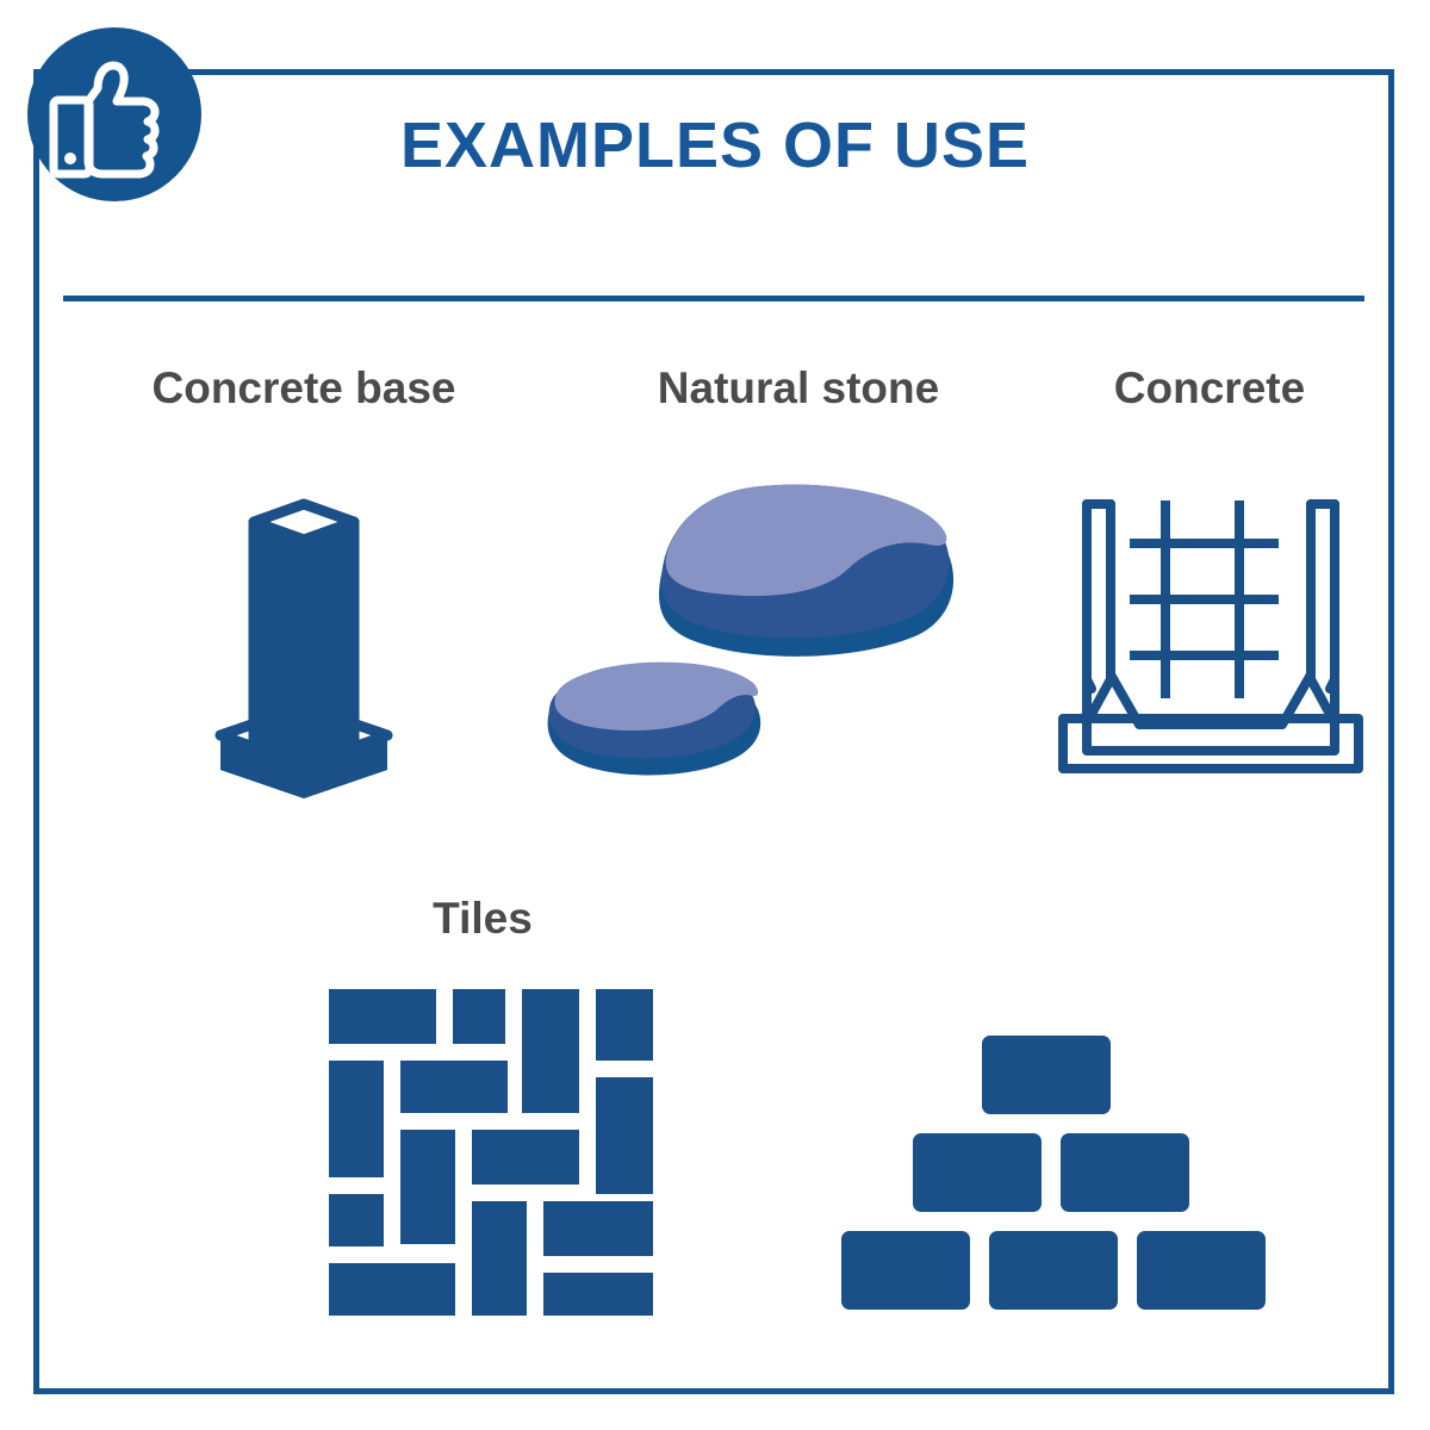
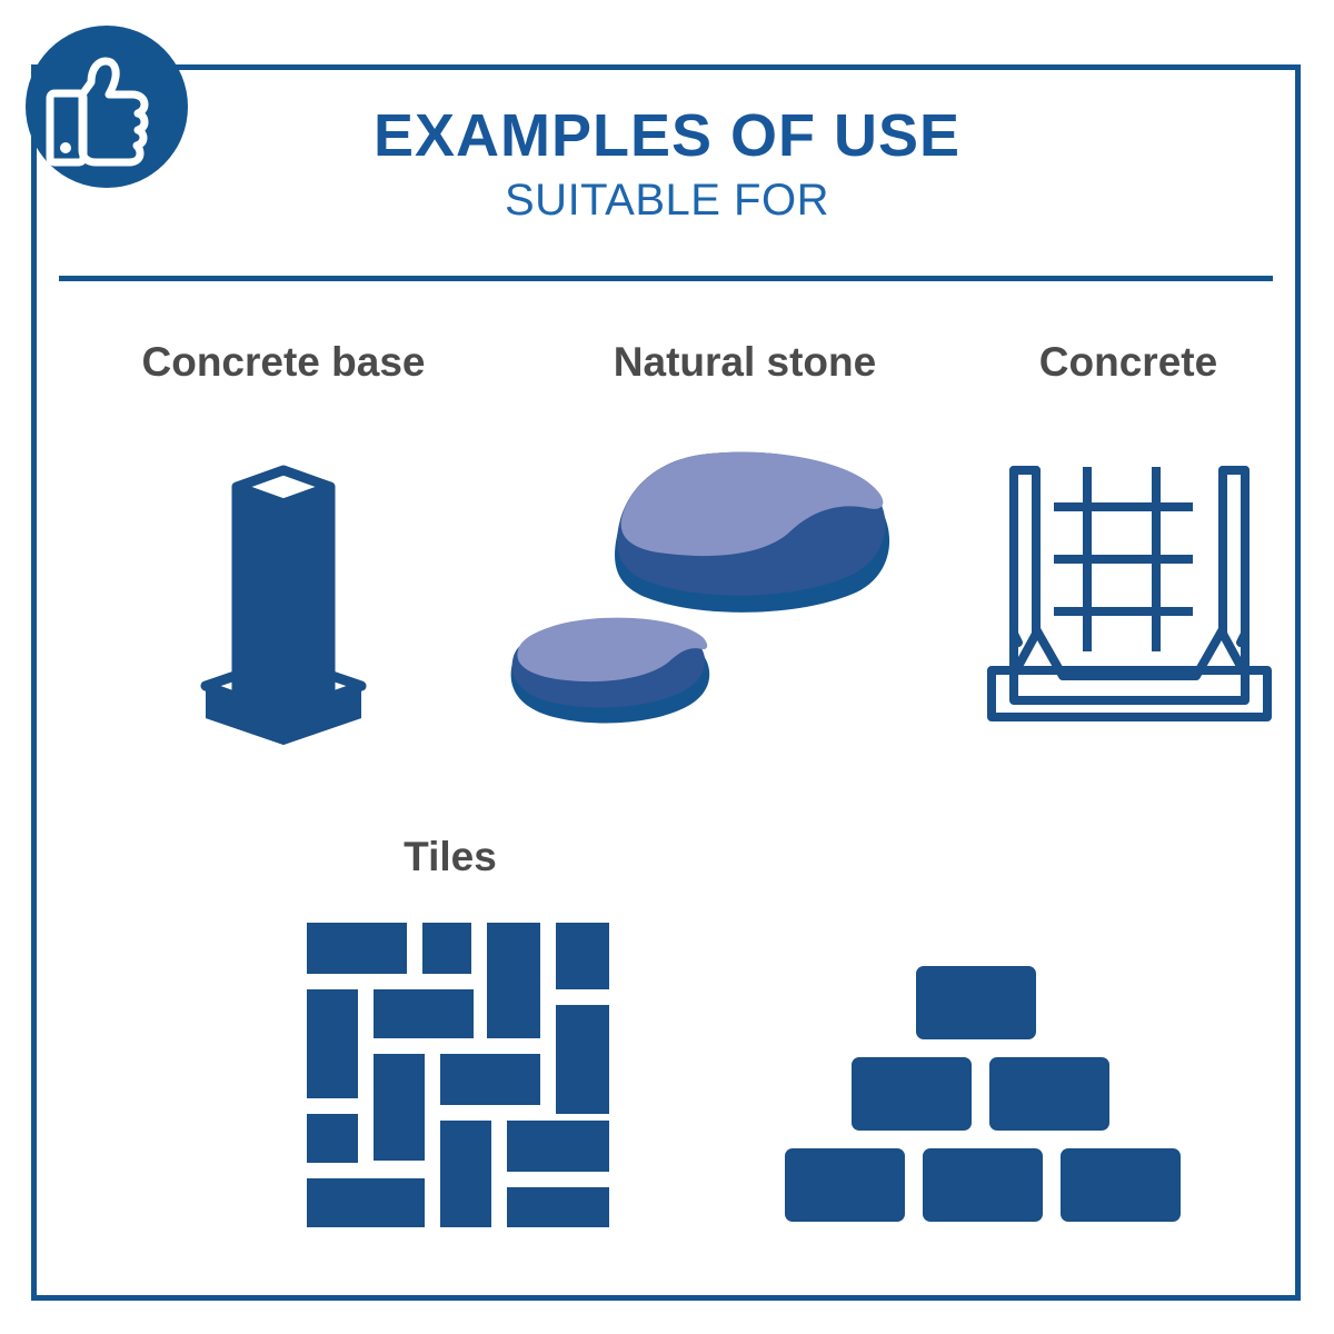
  EXAMPLES OF USE
+ SUITABLE FOR
  Concrete base
  Natural stone
  Concrete
  Tiles
